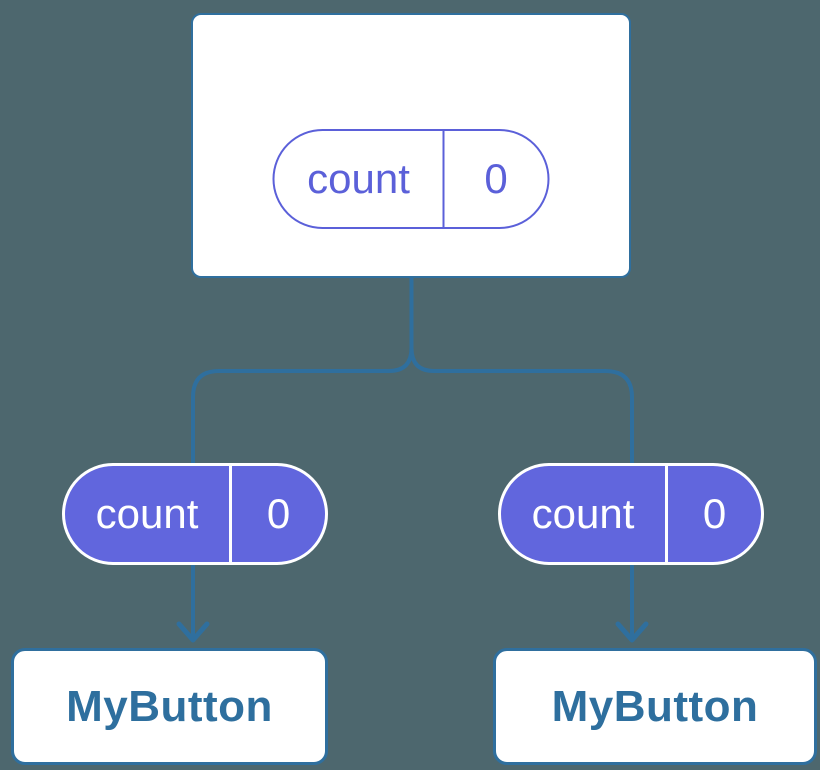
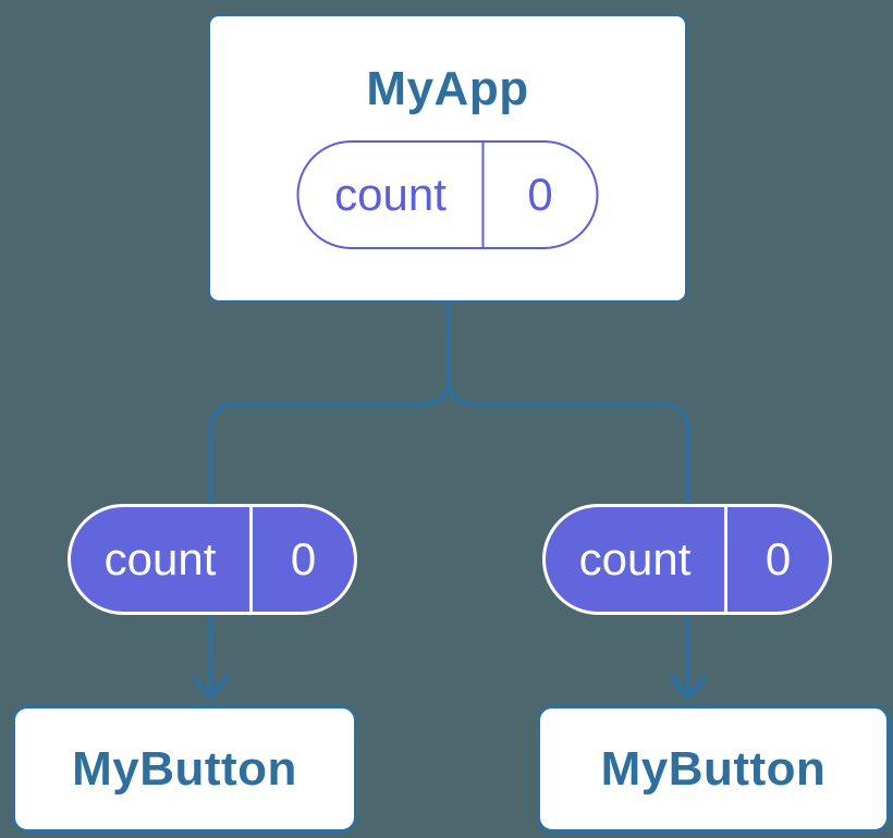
+ MyApp
  count
  0
  count
  0
  count
  0
  MyButton
  MyButton
